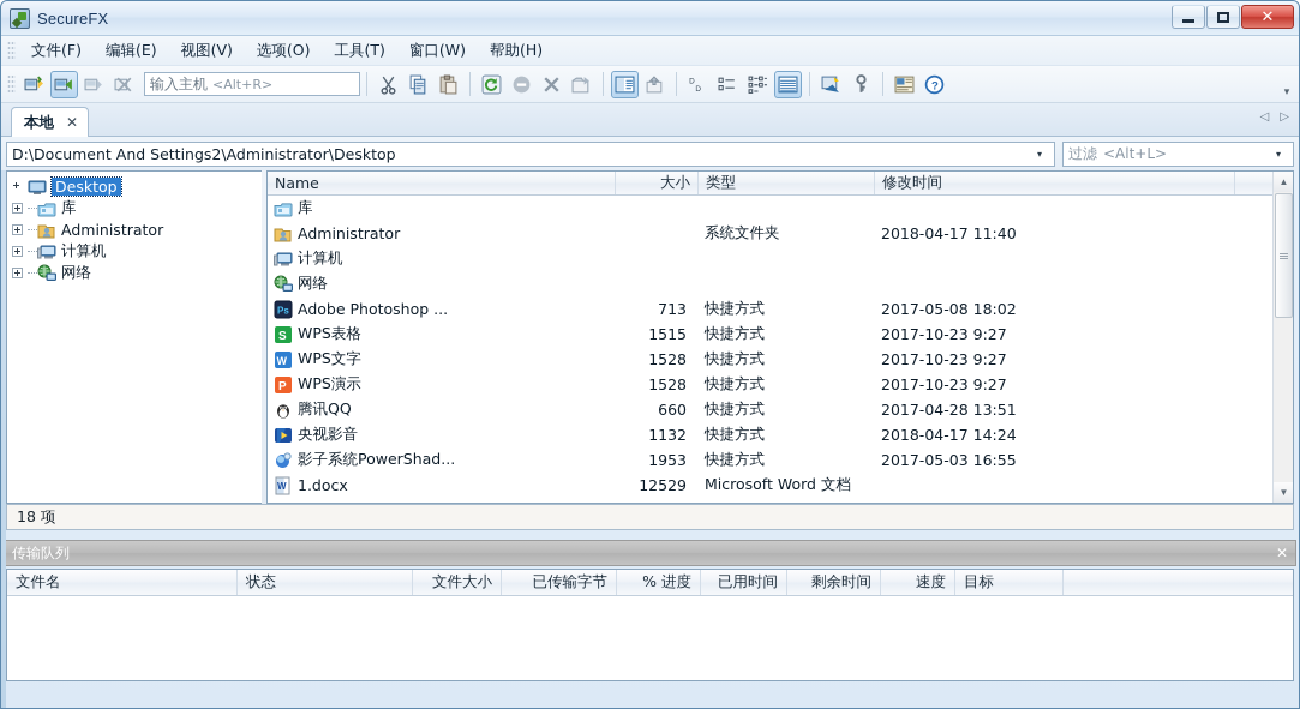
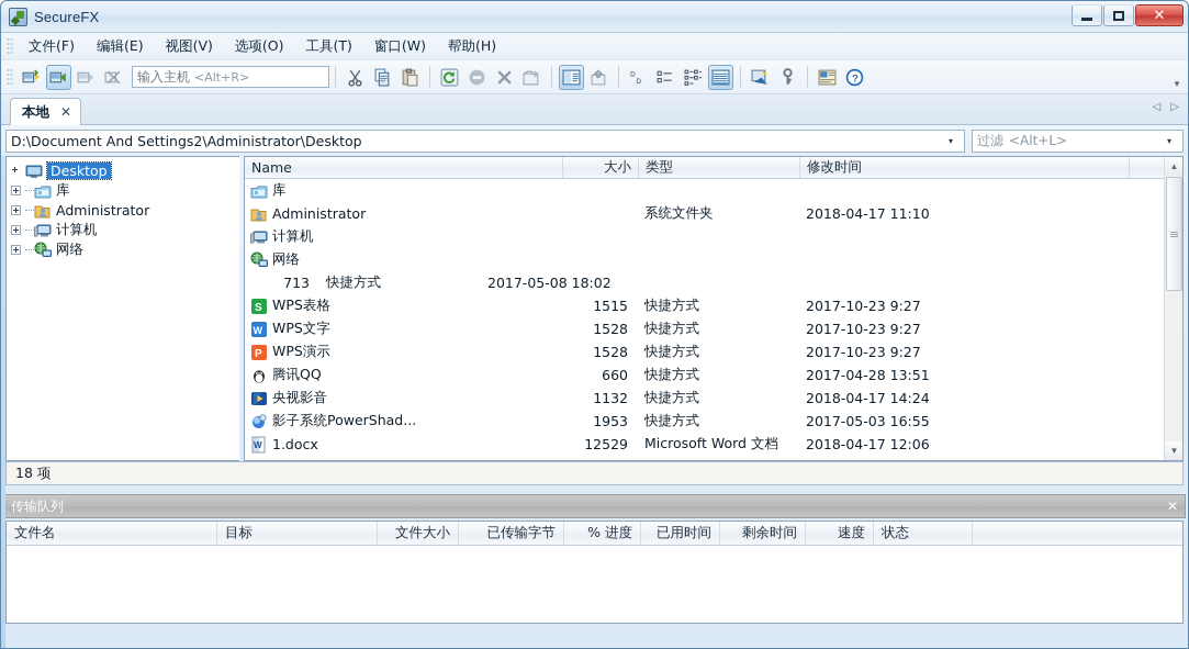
  SecureFX
  ✕
  文件(F)
  编辑(E)
  视图(V)
  选项(O)
  工具(T)
  窗口(W)
  帮助(H)
  输入主机
  <Alt+R>
  ?
  ▾
  本地
  ✕
  ◁
  ▷
  D:\Document And Settings2\Administrator\Desktop
  ▾
  过滤
  <Alt+L>
  ▾
  Desktop
  库
  Administrator
  计算机
  网络
  Name
  大小
  类型
  修改时间
  库
  Administrator
  系统文件夹
- 2018-04-17 11:40
+ 2018-04-17 11:10
  计算机
  网络
- Ps
- Adobe Photoshop ...
  713
  快捷方式
  2017-05-08 18:02
  S
  WPS表格
  1515
  快捷方式
  2017-10-23 9:27
  W
  WPS文字
  1528
  快捷方式
  2017-10-23 9:27
  P
  WPS演示
  1528
  快捷方式
  2017-10-23 9:27
  腾讯QQ
  660
  快捷方式
  2017-04-28 13:51
  央视影音
  1132
  快捷方式
  2018-04-17 14:24
  影子系统PowerShad...
  1953
  快捷方式
  2017-05-03 16:55
  W
  1.docx
  12529
  Microsoft Word 文档
+ 2018-04-17 12:06
  ▲
  ▼
  18 项
  传输队列
  ✕
  文件名
- 状态
+ 目标
  文件大小
  已传输字节
  % 进度
  已用时间
  剩余时间
  速度
- 目标
+ 状态
